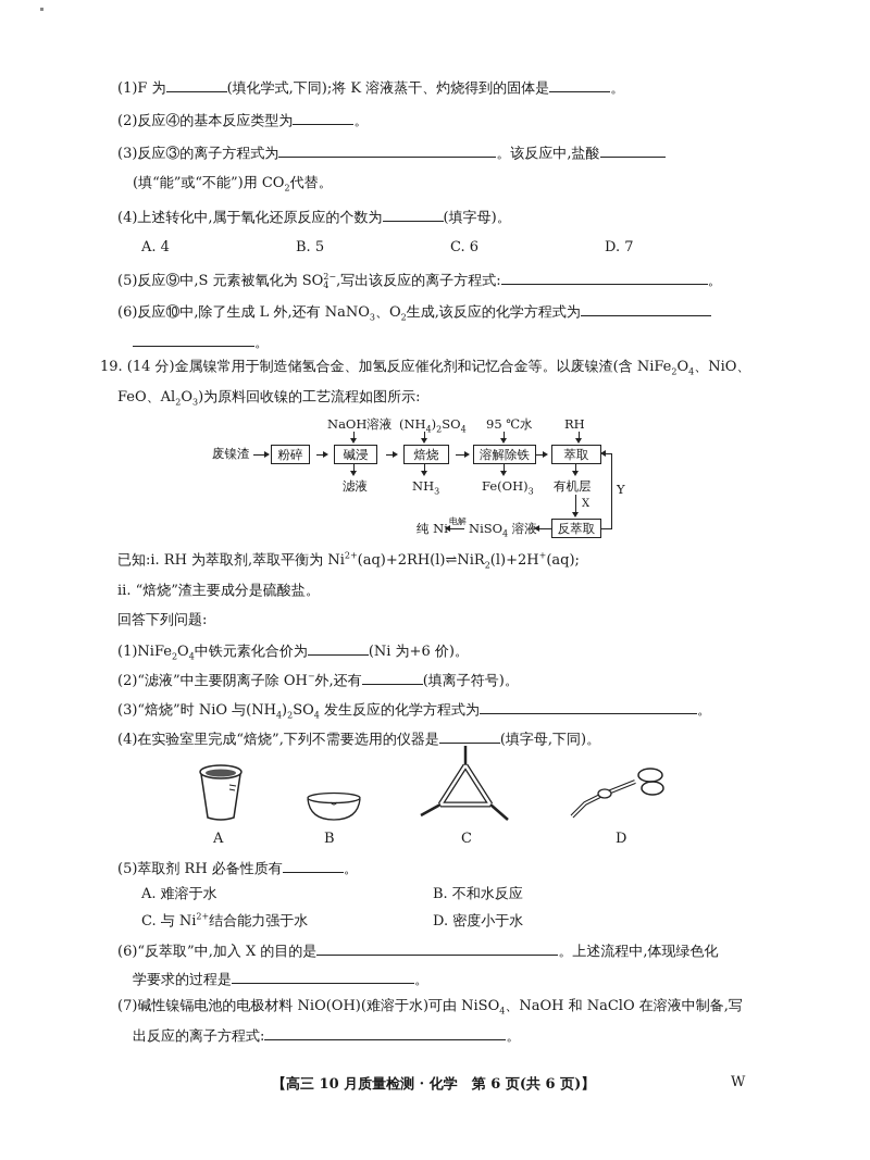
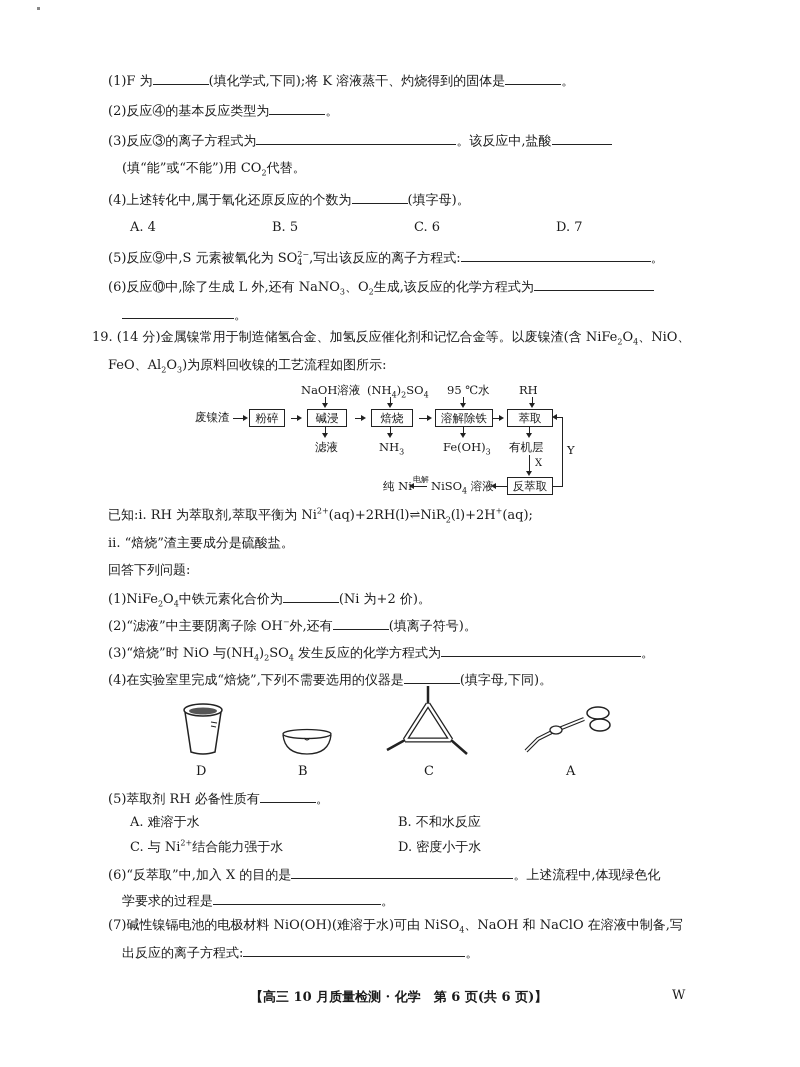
  (1)F 为 (填化学式,下同);将 K 溶液蒸干、灼烧得到的固体是 。
  (2)反应④的基本反应类型为 。
  (3)反应③的离子方程式为 。该反应中,盐酸
  (填“能”或“不能”)用 CO2代替。
  (4)上述转化中,属于氧化还原反应的个数为 (填字母)。
  A. 4
  B. 5
  C. 6
  D. 7
  (5)反应⑨中,S 元素被氧化为 SO
  2−
  4
  ,写出该反应的离子方程式: 。
  (6)反应⑩中,除了生成 L 外,还有 NaNO3、O2生成,该反应的化学方程式为
  。
  19. (14 分)金属镍常用于制造储氢合金、加氢反应催化剂和记忆合金等。以废镍渣(含 NiFe2O4、NiO、
  FeO、Al2O3)为原料回收镍的工艺流程如图所示:
  NaOH溶液
  (NH4)2SO4
  95 ℃水
  RH
  废镍渣
  粉碎
  碱浸
  焙烧
  溶解除铁
  萃取
  滤液
  NH3
  Fe(OH)3
  有机层
  X
  反萃取
  Y
  NiSO4 溶液
  电解
  纯 Ni
  已知:ⅰ. RH 为萃取剂,萃取平衡为 Ni2+(aq)+2RH(l)⇌NiR2(l)+2H+(aq);
  ⅱ. “焙烧”渣主要成分是硫酸盐。
  回答下列问题:
- (1)NiFe2O4中铁元素化合价为 (Ni 为+6 价)。
+ (1)NiFe2O4中铁元素化合价为 (Ni 为+2 价)。
  (2)“滤液”中主要阴离子除 OH−外,还有 (填离子符号)。
  (3)“焙烧”时 NiO 与(NH4)2SO4 发生反应的化学方程式为 。
  (4)在实验室里完成“焙烧”,下列不需要选用的仪器是 (填字母,下同)。
- A
+ D
  B
  C
- D
+ A
  (5)萃取剂 RH 必备性质有 。
  A. 难溶于水
  B. 不和水反应
  C. 与 Ni2+结合能力强于水
  D. 密度小于水
  (6)“反萃取”中,加入 X 的目的是 。上述流程中,体现绿色化
  学要求的过程是 。
  (7)碱性镍镉电池的电极材料 NiO(OH)(难溶于水)可由 NiSO4、NaOH 和 NaClO 在溶液中制备,写
  出反应的离子方程式: 。
  【高三 10 月质量检测 · 化学 第 6 页(共 6 页)】
  W
